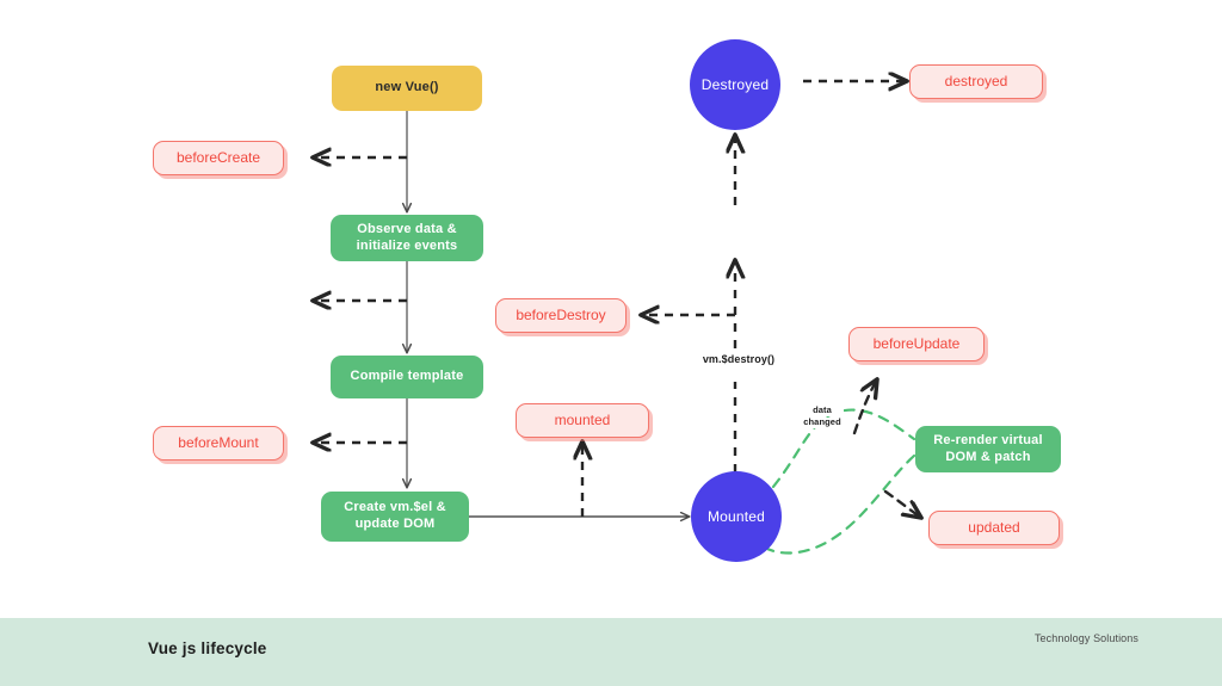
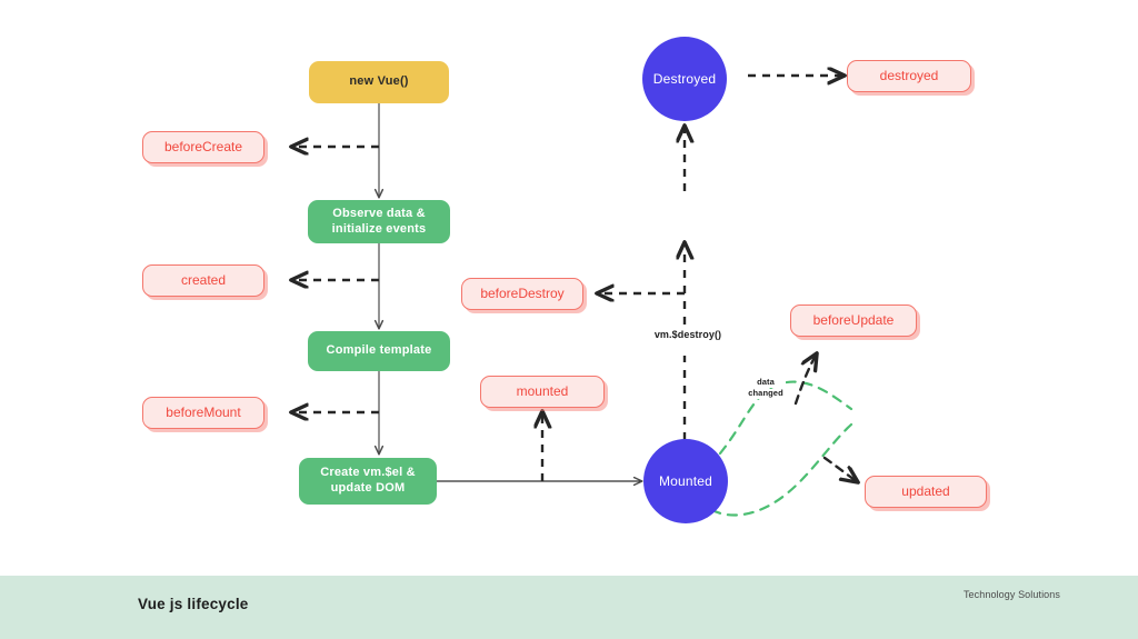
  new Vue()
  beforeCreate
  Observe data &
  initialize events
+ created
  Compile template
  beforeMount
  Create vm.$el &
  update DOM
  mounted
  beforeDestroy
  Destroyed
  destroyed
  Mounted
  beforeUpdate
- Re-render virtual
- DOM & patch
  updated
  vm.$destroy()
  data
  changed
  Vue js lifecycle
  Technology Solutions
